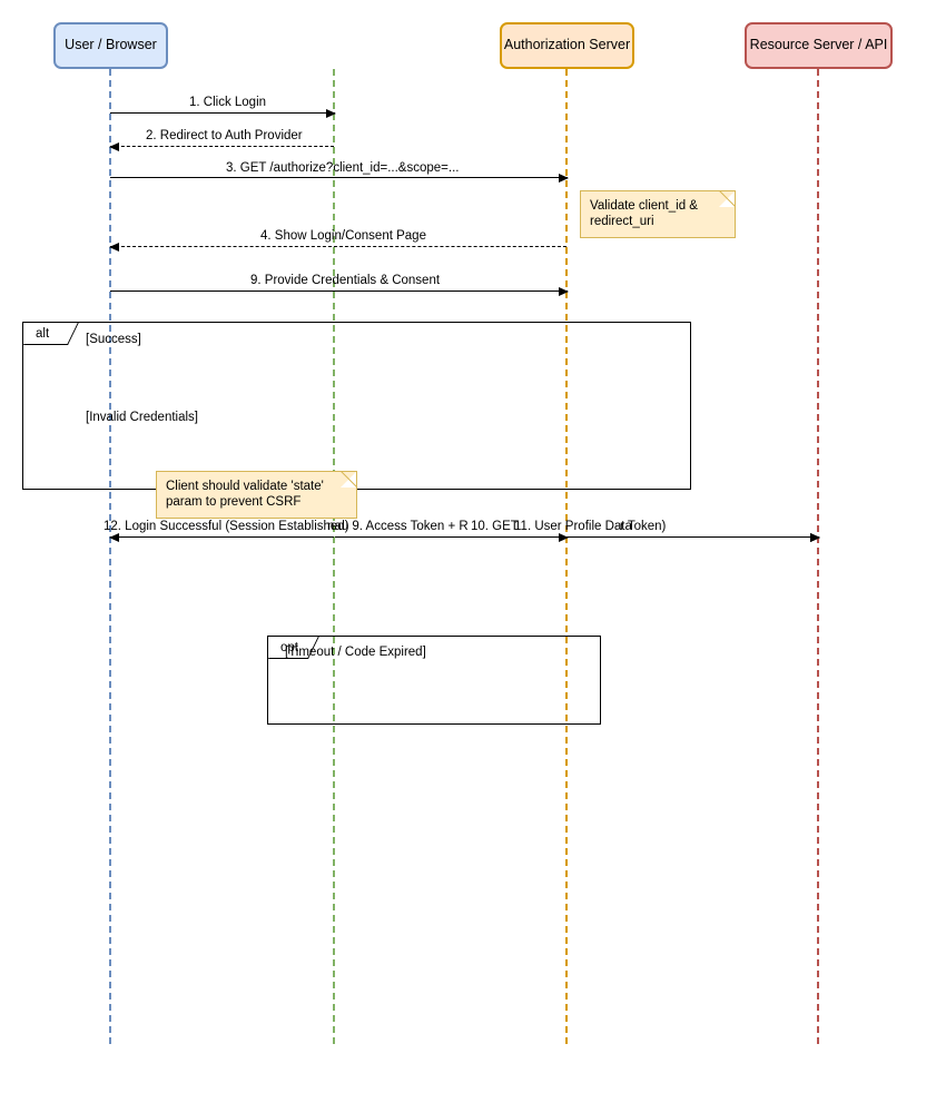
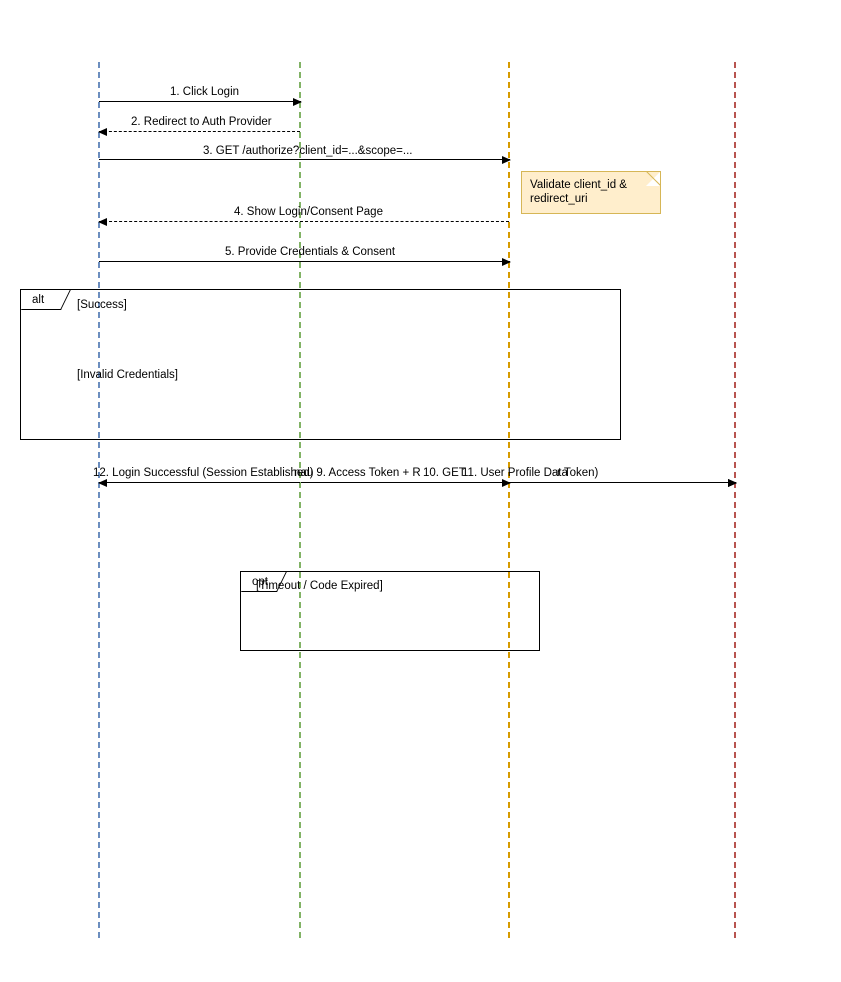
  alt
  [Success]
  [Invalid Credentials]
  opt
  [Timeout / Code Expired]
  1. Click Login
  2. Redirect to Auth Provider
  3. GET /authorize?client_id=...&scope=...
  4. Show Login/Consent Page
- 9. Provide Credentials & Consent
+ 5. Provide Credentials & Consent
  12. Login Successful (Session Established)
  nau 9. Access Token + R
  10. GET
  11. User Profile Data
  r Token)
  Validate client_id &
  redirect_uri
- Client should validate 'state'
- param to prevent CSRF
- User / Browser
- Authorization Server
- Resource Server / API
